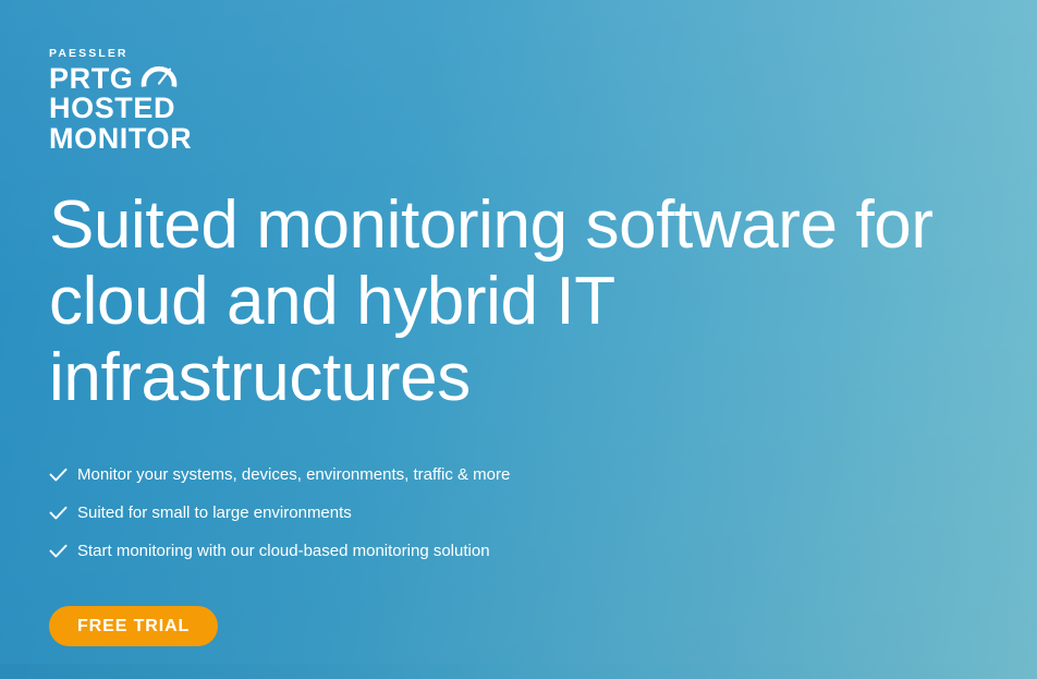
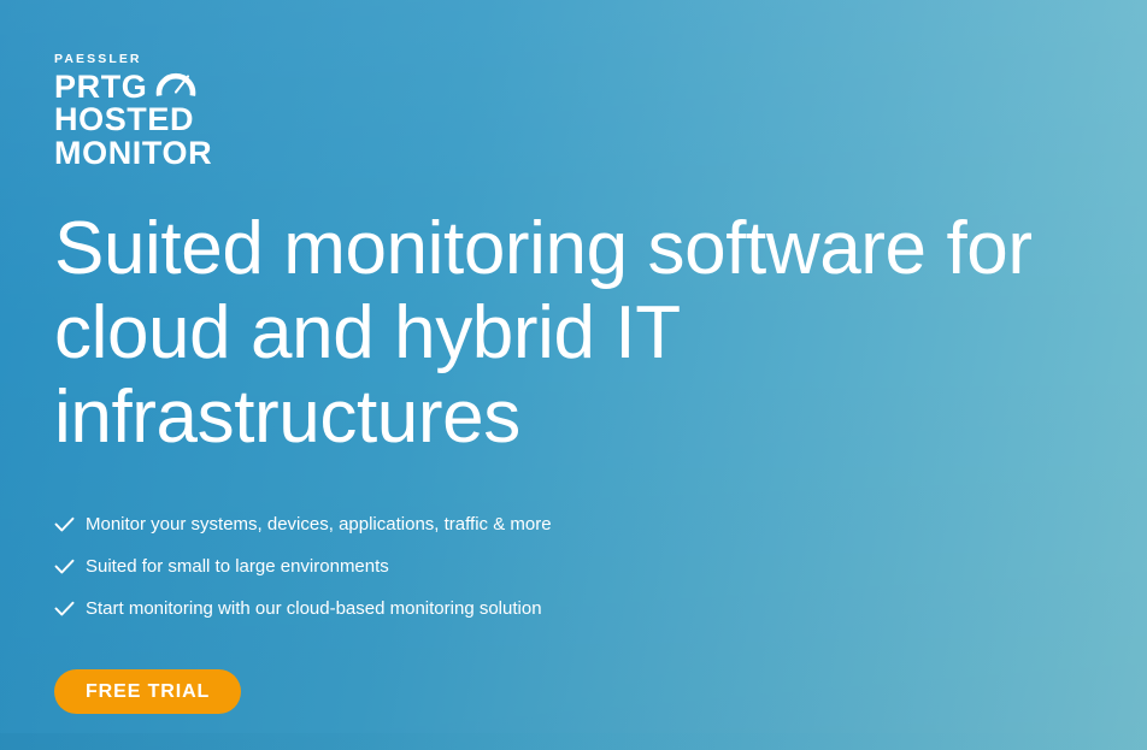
  PAESSLER
  PRTG
  HOSTED
  MONITOR
  Suited monitoring software for cloud and hybrid IT infrastructures
- Monitor your systems, devices, environments, traffic & more
+ Monitor your systems, devices, applications, traffic & more
  Suited for small to large environments
  Start monitoring with our cloud-based monitoring solution
  FREE TRIAL
